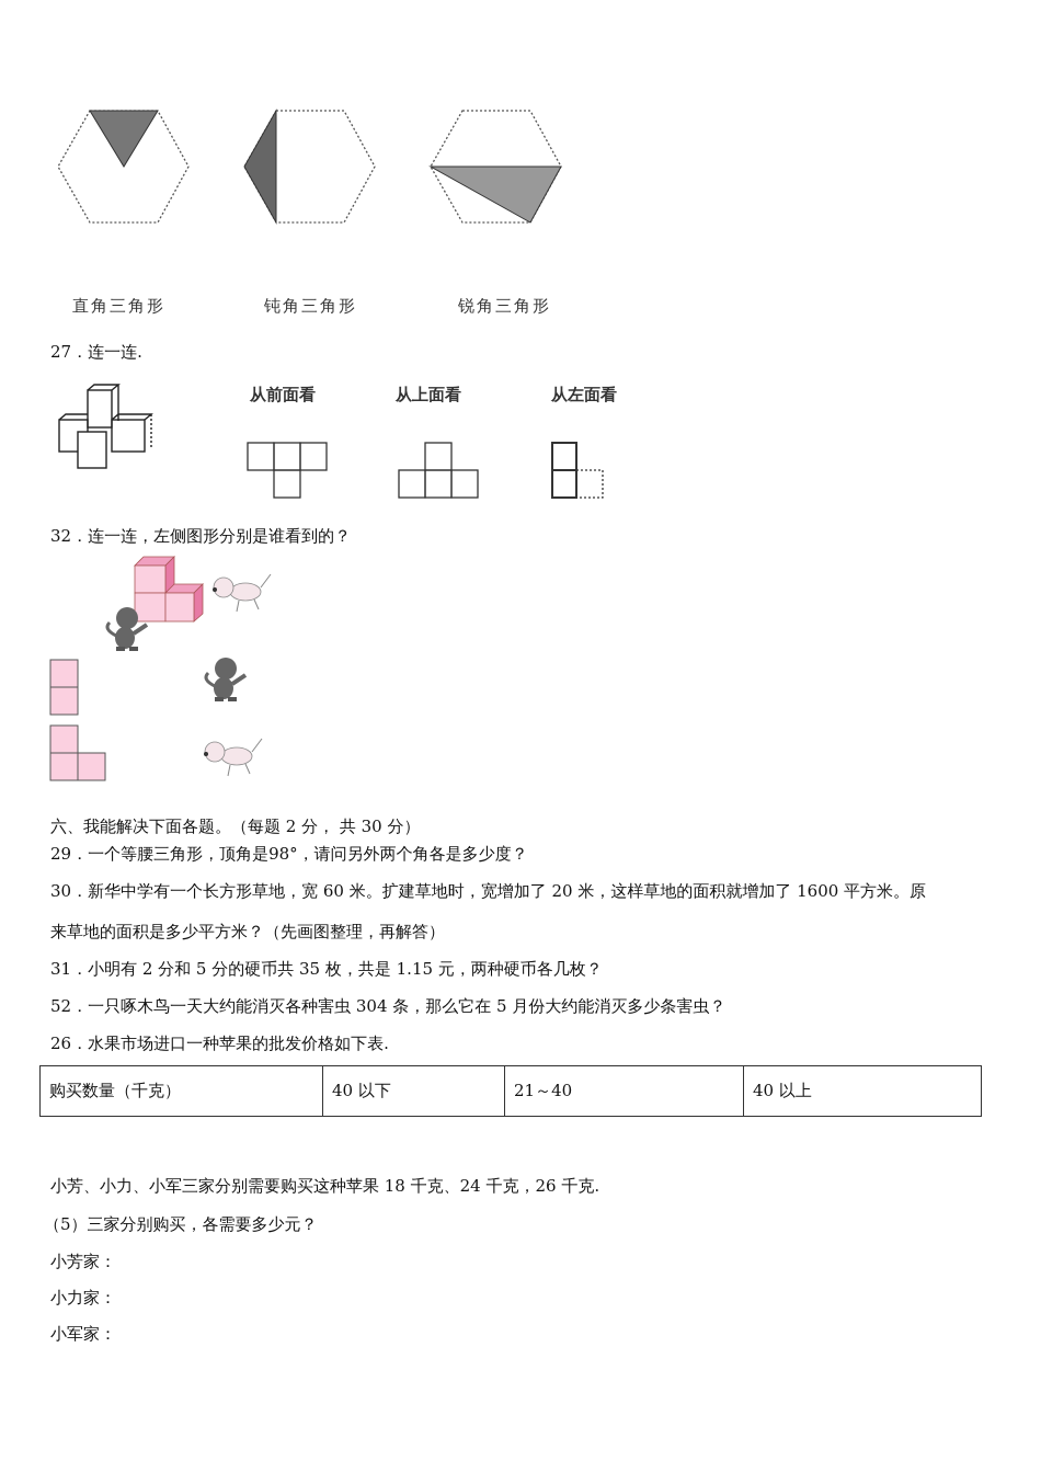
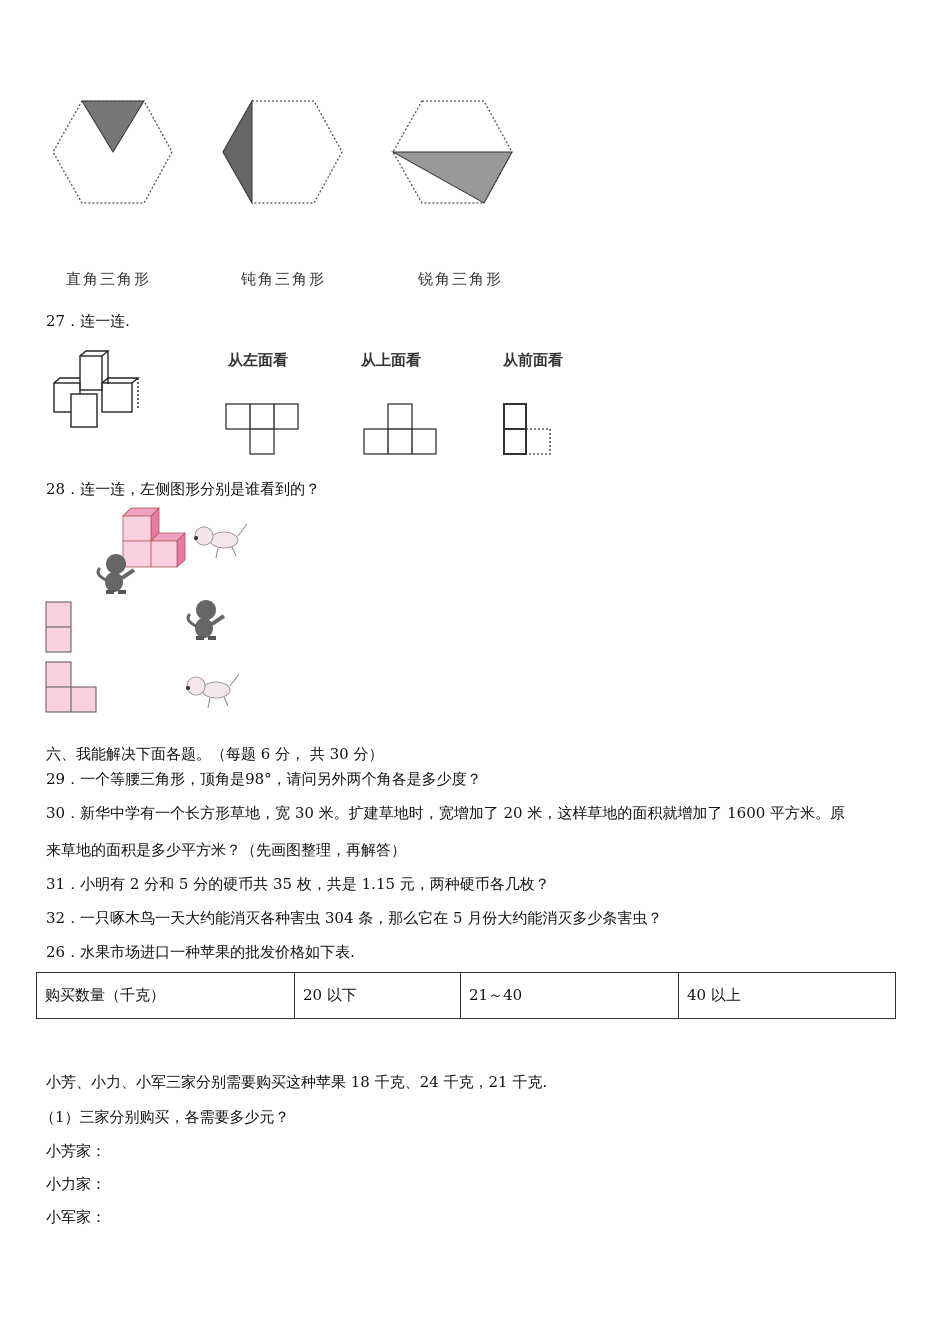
  直角三角形
  钝角三角形
  锐角三角形
  27．连一连.
- 从前面看
+ 从左面看
  从上面看
- 从左面看
+ 从前面看
- 32．连一连，左侧图形分别是谁看到的？
+ 28．连一连，左侧图形分别是谁看到的？
- 六、我能解决下面各题。（每题 2 分， 共 30 分）
+ 六、我能解决下面各题。（每题 6 分， 共 30 分）
  29．一个等腰三角形，顶角是98°，请问另外两个角各是多少度？
- 30．新华中学有一个长方形草地，宽 60 米。扩建草地时，宽增加了 20 米，这样草地的面积就增加了 1600 平方米。原
+ 30．新华中学有一个长方形草地，宽 30 米。扩建草地时，宽增加了 20 米，这样草地的面积就增加了 1600 平方米。原
  来草地的面积是多少平方米？（先画图整理，再解答）
  31．小明有 2 分和 5 分的硬币共 35 枚，共是 1.15 元，两种硬币各几枚？
- 52．一只啄木鸟一天大约能消灭各种害虫 304 条，那么它在 5 月份大约能消灭多少条害虫？
+ 32．一只啄木鸟一天大约能消灭各种害虫 304 条，那么它在 5 月份大约能消灭多少条害虫？
  26．水果市场进口一种苹果的批发价格如下表.
- 购买数量（千克）	40 以下	21～40	40 以上
+ 购买数量（千克）	20 以下	21～40	40 以上
- 小芳、小力、小军三家分别需要购买这种苹果 18 千克、24 千克，26 千克.
+ 小芳、小力、小军三家分别需要购买这种苹果 18 千克、24 千克，21 千克.
- （5）三家分别购买，各需要多少元？
+ （1）三家分别购买，各需要多少元？
  小芳家：
  小力家：
  小军家：
